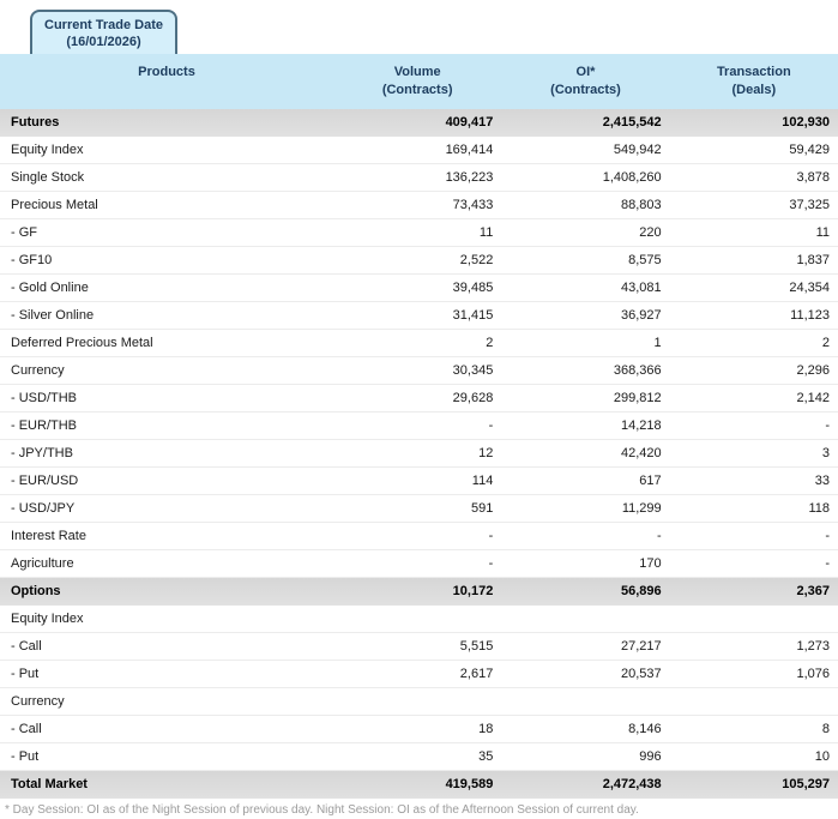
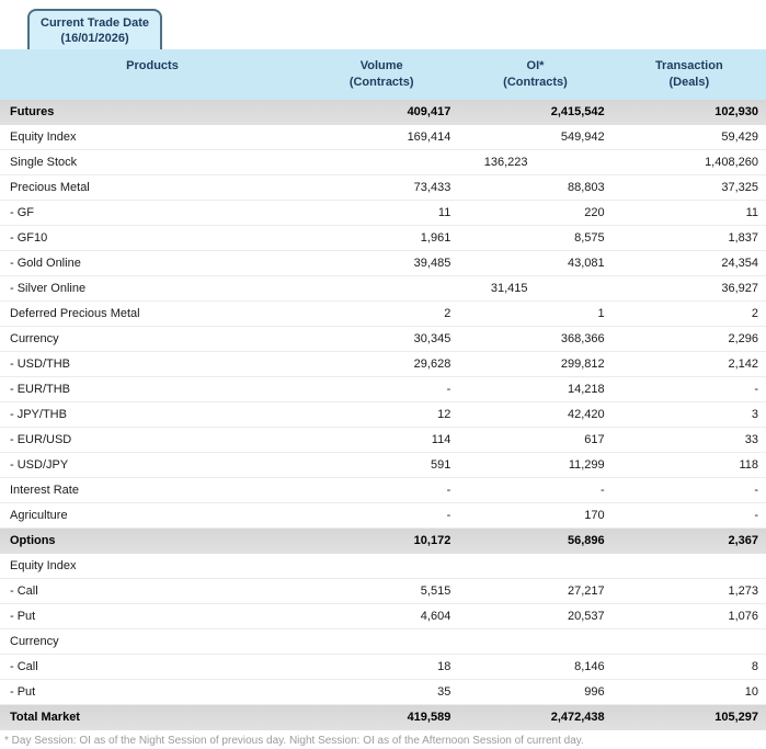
  Current Trade Date
  (16/01/2026)
  Products
  Volume
  (Contracts)
  OI*
  (Contracts)
  Transaction
  (Deals)
  Futures
  409,417
  2,415,542
  102,930
  Equity Index
  169,414
  549,942
  59,429
  Single Stock
  136,223
  1,408,260
- 3,878
  Precious Metal
  73,433
  88,803
  37,325
  - GF
  11
  220
  11
  - GF10
- 2,522
+ 1,961
  8,575
  1,837
  - Gold Online
  39,485
  43,081
  24,354
  - Silver Online
  31,415
  36,927
- 11,123
  Deferred Precious Metal
  2
  1
  2
  Currency
  30,345
  368,366
  2,296
  - USD/THB
  29,628
  299,812
  2,142
  - EUR/THB
  -
  14,218
  -
  - JPY/THB
  12
  42,420
  3
  - EUR/USD
  114
  617
  33
  - USD/JPY
  591
  11,299
  118
  Interest Rate
  -
  -
  -
  Agriculture
  -
  170
  -
  Options
  10,172
  56,896
  2,367
  Equity Index
  - Call
  5,515
  27,217
  1,273
  - Put
- 2,617
+ 4,604
  20,537
  1,076
  Currency
  - Call
  18
  8,146
  8
  - Put
  35
  996
  10
  Total Market
  419,589
  2,472,438
  105,297
  * Day Session: OI as of the Night Session of previous day. Night Session: OI as of the Afternoon Session of current day.
